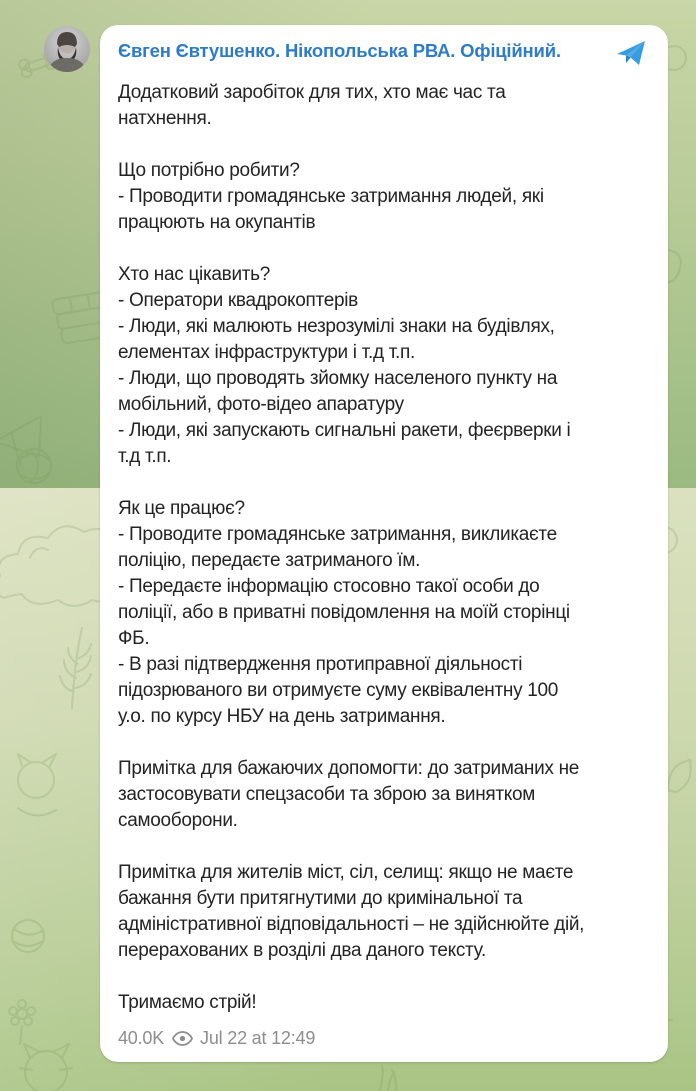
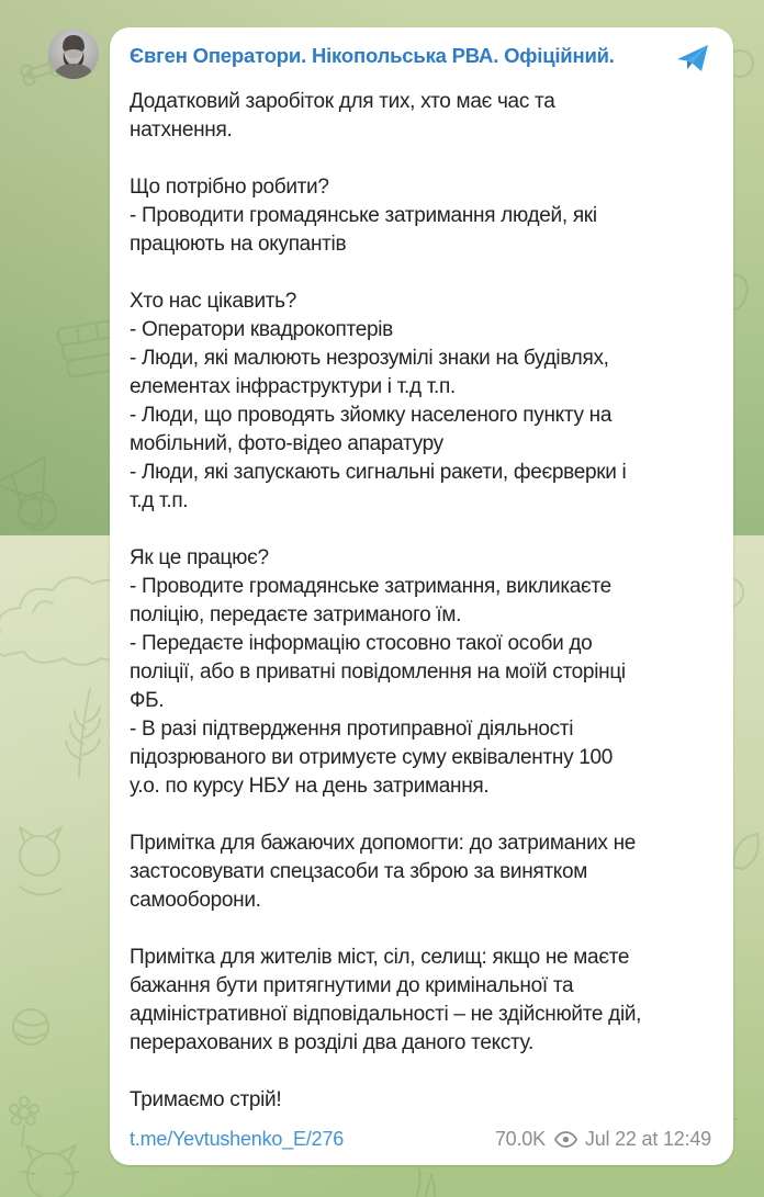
- Євген Євтушенко. Нікопольська РВА. Офіційний.
+ Євген Оператори. Нікопольська РВА. Офіційний.
  Додатковий заробіток для тих, хто має час та
  натхнення.
  Що потрібно робити?
  - Проводити громадянське затримання людей, які
  працюють на окупантів
  Хто нас цікавить?
  - Оператори квадрокоптерів
  - Люди, які малюють незрозумілі знаки на будівлях,
  елементах інфраструктури і т.д т.п.
  - Люди, що проводять зйомку населеного пункту на
  мобільний, фото-відео апаратуру
  - Люди, які запускають сигнальні ракети, феєрверки і
  т.д т.п.
  Як це працює?
  - Проводите громадянське затримання, викликаєте
  поліцію, передаєте затриманого їм.
  - Передаєте інформацію стосовно такої особи до
  поліції, або в приватні повідомлення на моїй сторінці
  ФБ.
  - В разі підтвердження протиправної діяльності
  підозрюваного ви отримуєте суму еквівалентну 100
  у.о. по курсу НБУ на день затримання.
  Примітка для бажаючих допомогти: до затриманих не
  застосовувати спецзасоби та зброю за винятком
  самооборони.
  Примітка для жителів міст, сіл, селищ: якщо не маєте
  бажання бути притягнутими до кримінальної та
  адміністративної відповідальності – не здійснюйте дій,
  перерахованих в розділі два даного тексту.
  Тримаємо стрій!
+ t.me/Yevtushenko_E/276
- 40.0K
+ 70.0K
  Jul 22 at 12:49
